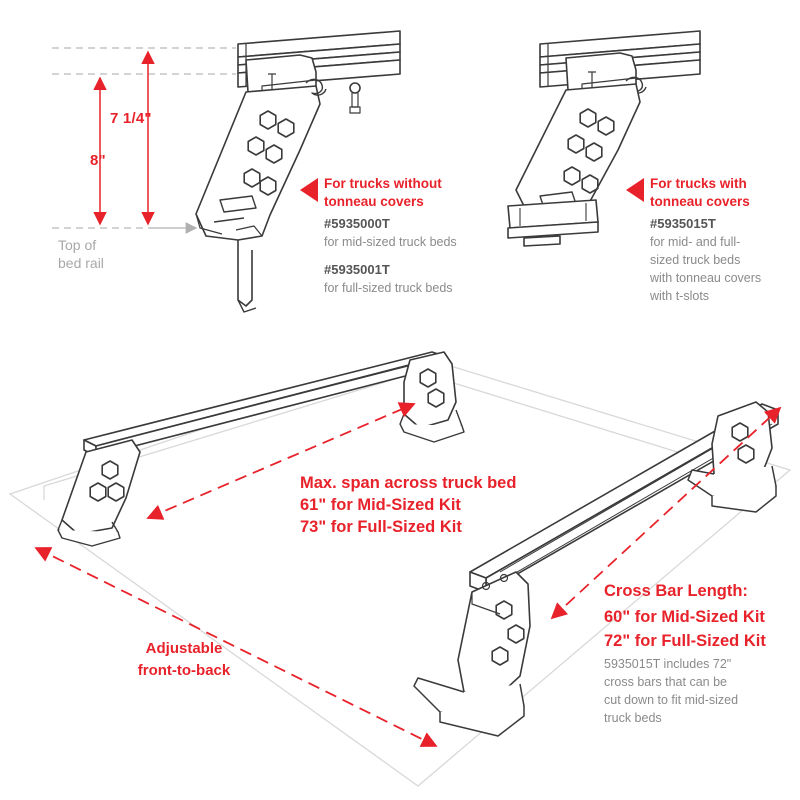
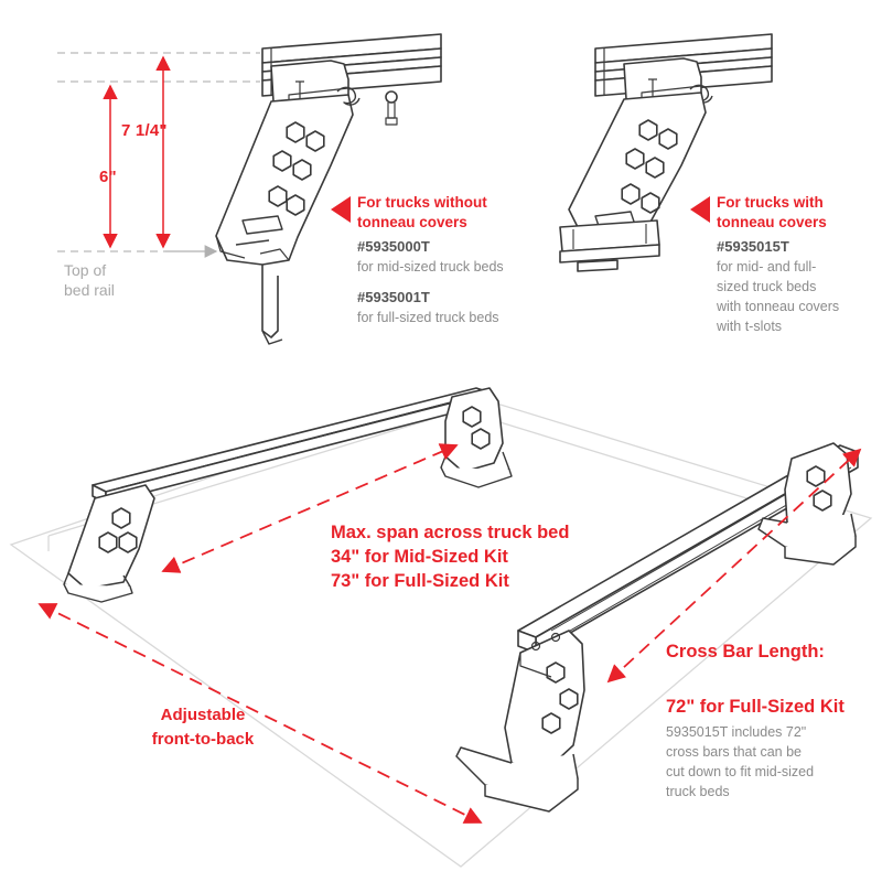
  7 1/4"
- 8"
+ 6"
  Top of
  bed rail
  For trucks without
  tonneau covers
  #5935000T
  for mid-sized truck beds
  #5935001T
  for full-sized truck beds
  For trucks with
  tonneau covers
  #5935015T
  for mid- and full-
  sized truck beds
  with tonneau covers
  with t-slots
  Max. span across truck bed
- 61" for Mid-Sized Kit
+ 34" for Mid-Sized Kit
  73" for Full-Sized Kit
  Adjustable
  front-to-back
  Cross Bar Length:
- 60" for Mid-Sized Kit
  72" for Full-Sized Kit
  5935015T includes 72"
  cross bars that can be
  cut down to fit mid-sized
  truck beds
